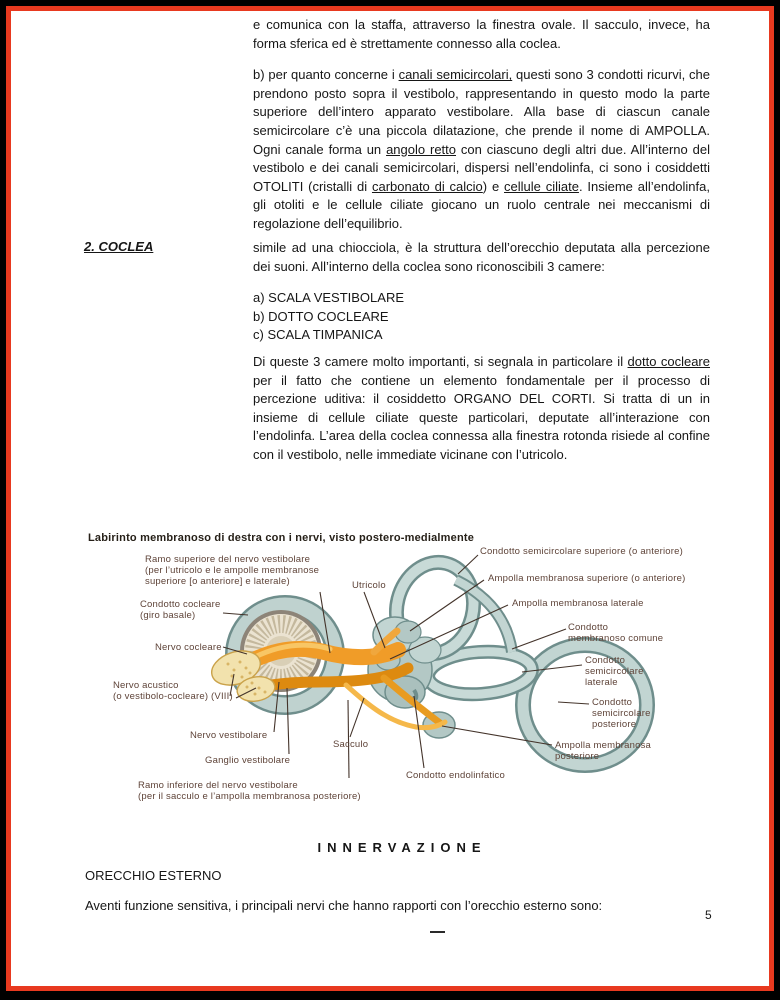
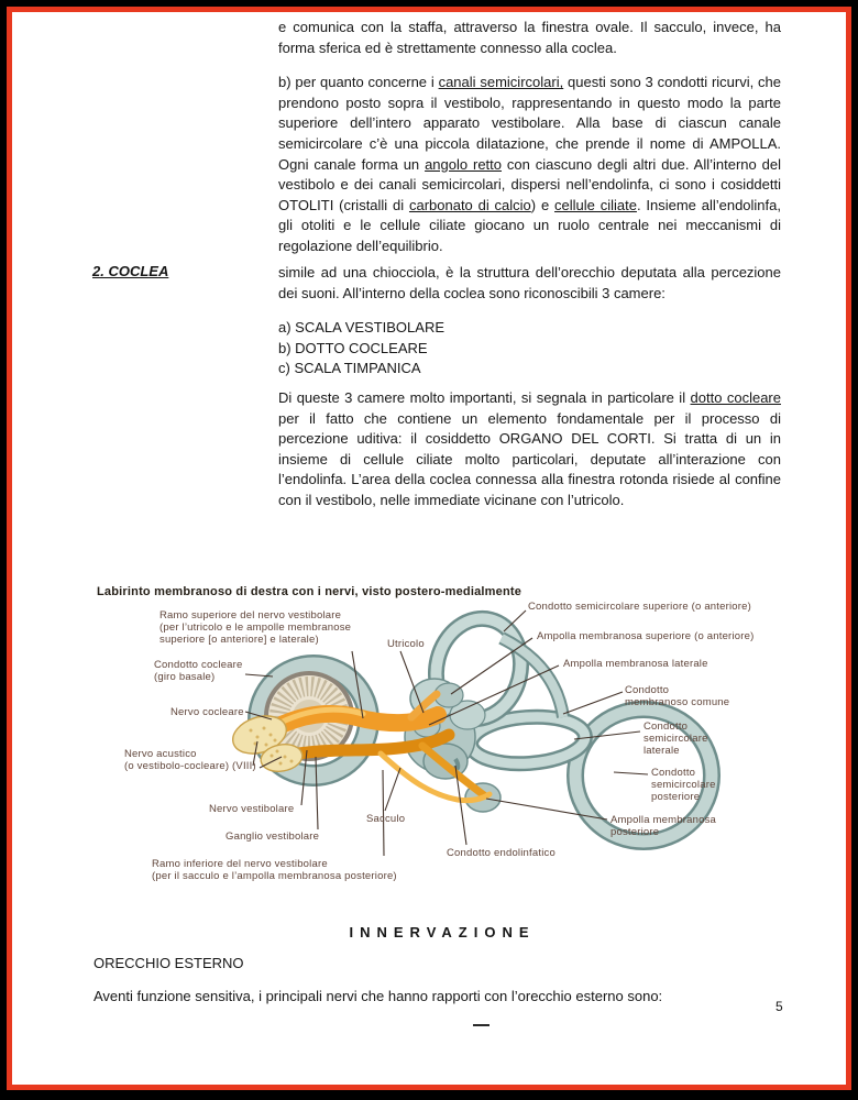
  e comunica con la staffa, attraverso la finestra ovale. Il sacculo, invece, ha forma sferica ed è strettamente connesso alla coclea.
  b) per quanto concerne i canali semicircolari, questi sono 3 condotti ricurvi, che prendono posto sopra il vestibolo, rappresentando in questo modo la parte superiore dell’intero apparato vestibolare. Alla base di ciascun canale semicircolare c’è una piccola dilatazione, che prende il nome di AMPOLLA. Ogni canale forma un angolo retto con ciascuno degli altri due. All’interno del vestibolo e dei canali semicircolari, dispersi nell’endolinfa, ci sono i cosiddetti OTOLITI (cristalli di carbonato di calcio) e cellule ciliate. Insieme all’endolinfa, gli otoliti e le cellule ciliate giocano un ruolo centrale nei meccanismi di regolazione dell’equilibrio.
  2. COCLEA
  simile ad una chiocciola, è la struttura dell’orecchio deputata alla percezione dei suoni. All’interno della coclea sono riconoscibili 3 camere:
  a) SCALA VESTIBOLARE
  b) DOTTO COCLEARE
  c) SCALA TIMPANICA
- Di queste 3 camere molto importanti, si segnala in particolare il dotto cocleare per il fatto che contiene un elemento fondamentale per il processo di percezione uditiva: il cosiddetto ORGANO DEL CORTI. Si tratta di un in insieme di cellule ciliate queste particolari, deputate all’interazione con l’endolinfa. L’area della coclea connessa alla finestra rotonda risiede al confine con il vestibolo, nelle immediate vicinane con l’utricolo.
+ Di queste 3 camere molto importanti, si segnala in particolare il dotto cocleare per il fatto che contiene un elemento fondamentale per il processo di percezione uditiva: il cosiddetto ORGANO DEL CORTI. Si tratta di un in insieme di cellule ciliate molto particolari, deputate all’interazione con l’endolinfa. L’area della coclea connessa alla finestra rotonda risiede al confine con il vestibolo, nelle immediate vicinane con l’utricolo.
  Labirinto membranoso di destra con i nervi, visto postero-medialmente
  Ramo superiore del nervo vestibolare
  (per l’utricolo e le ampolle membranose
  superiore [o anteriore] e laterale)
  Condotto cocleare
  (giro basale)
  Nervo cocleare
  Nervo acustico
  (o vestibolo-cocleare) (VIII)
  Nervo vestibolare
  Ganglio vestibolare
  Ramo inferiore del nervo vestibolare
  (per il sacculo e l’ampolla membranosa posteriore)
  Utricolo
  Sacculo
  Condotto endolinfatico
  Condotto semicircolare superiore (o anteriore)
  Ampolla membranosa superiore (o anteriore)
  Ampolla membranosa laterale
  Condotto
  membranoso comune
  Condotto
  semicircolare
  laterale
  Condotto
  semicircolare
  posteriore
  Ampolla membranosa
  posteriore
  INNERVAZIONE
  ORECCHIO ESTERNO
  Aventi funzione sensitiva, i principali nervi che hanno rapporti con l’orecchio esterno sono:
  5
